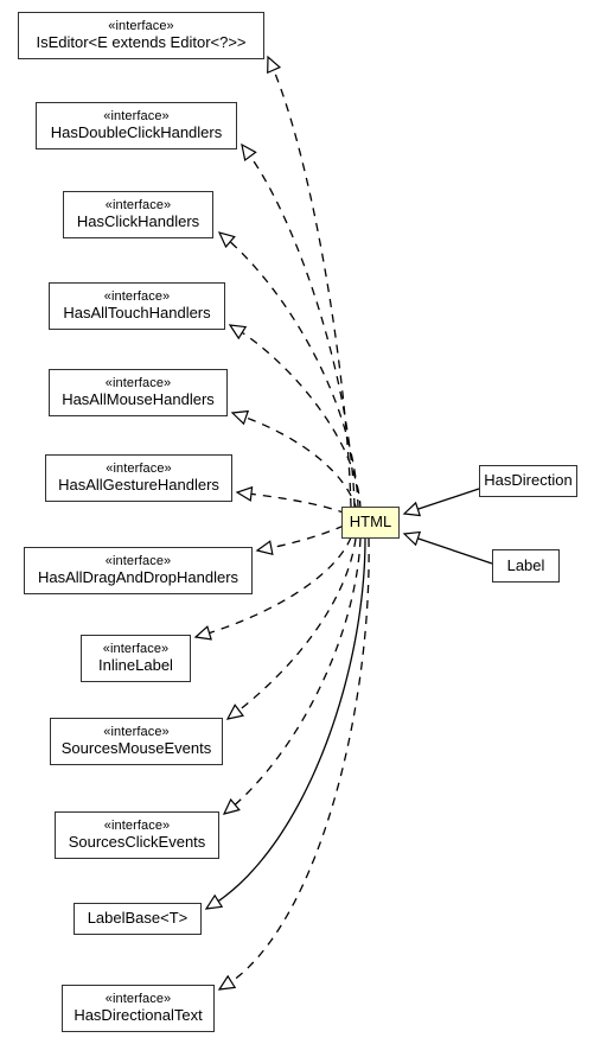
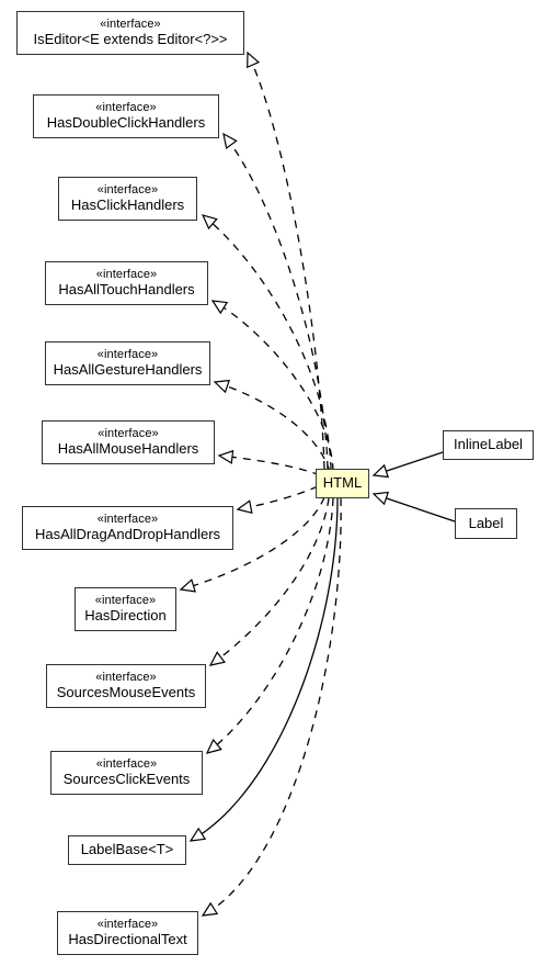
  «interface»
  IsEditor<E extends Editor<?>>
  «interface»
  HasDoubleClickHandlers
  «interface»
  HasClickHandlers
  «interface»
  HasAllTouchHandlers
  «interface»
- HasAllMouseHandlers
+ HasAllGestureHandlers
  «interface»
- HasAllGestureHandlers
+ HasAllMouseHandlers
  «interface»
  HasAllDragAndDropHandlers
  «interface»
- InlineLabel
+ HasDirection
  «interface»
  SourcesMouseEvents
  «interface»
  SourcesClickEvents
  LabelBase<T>
  «interface»
  HasDirectionalText
  HTML
- HasDirection
+ InlineLabel
  Label
